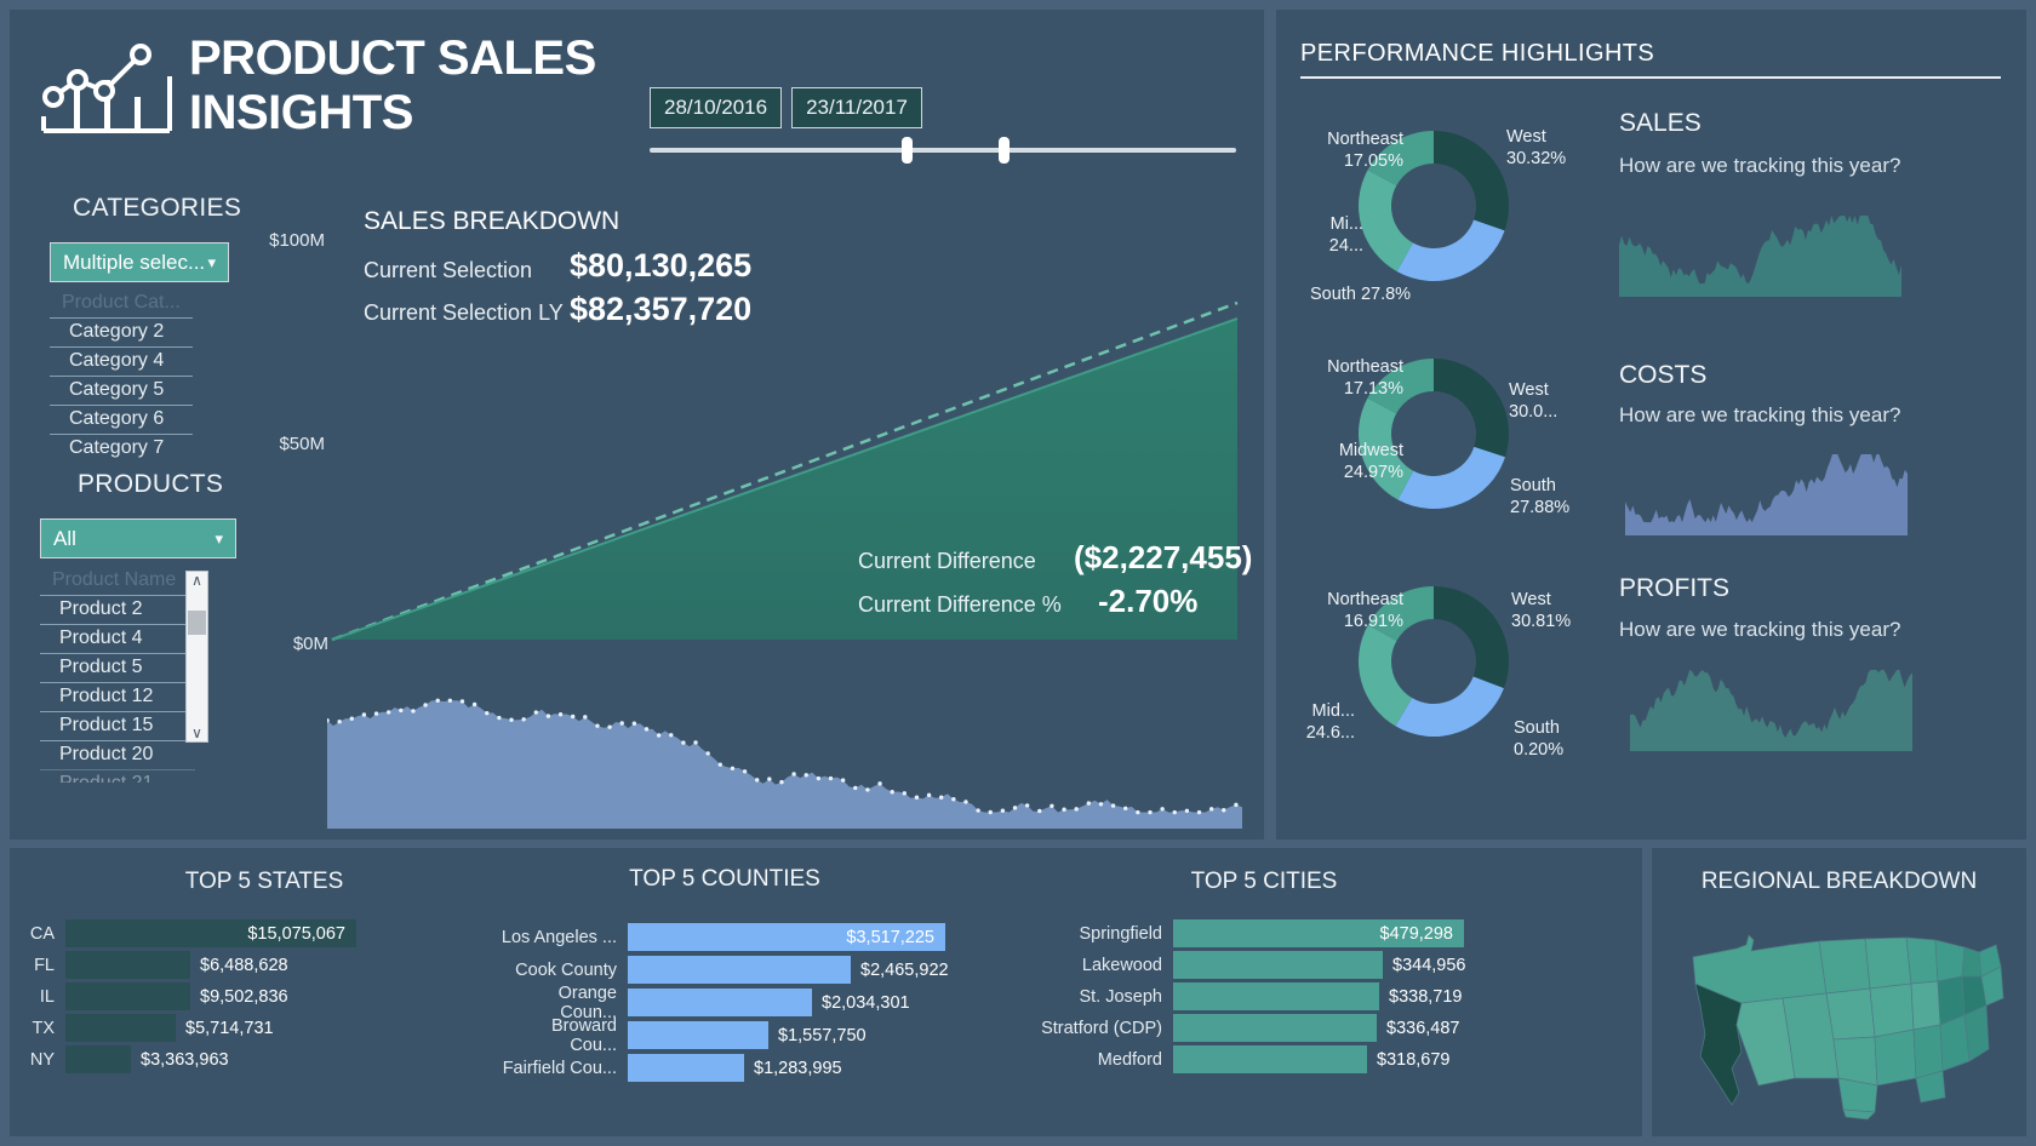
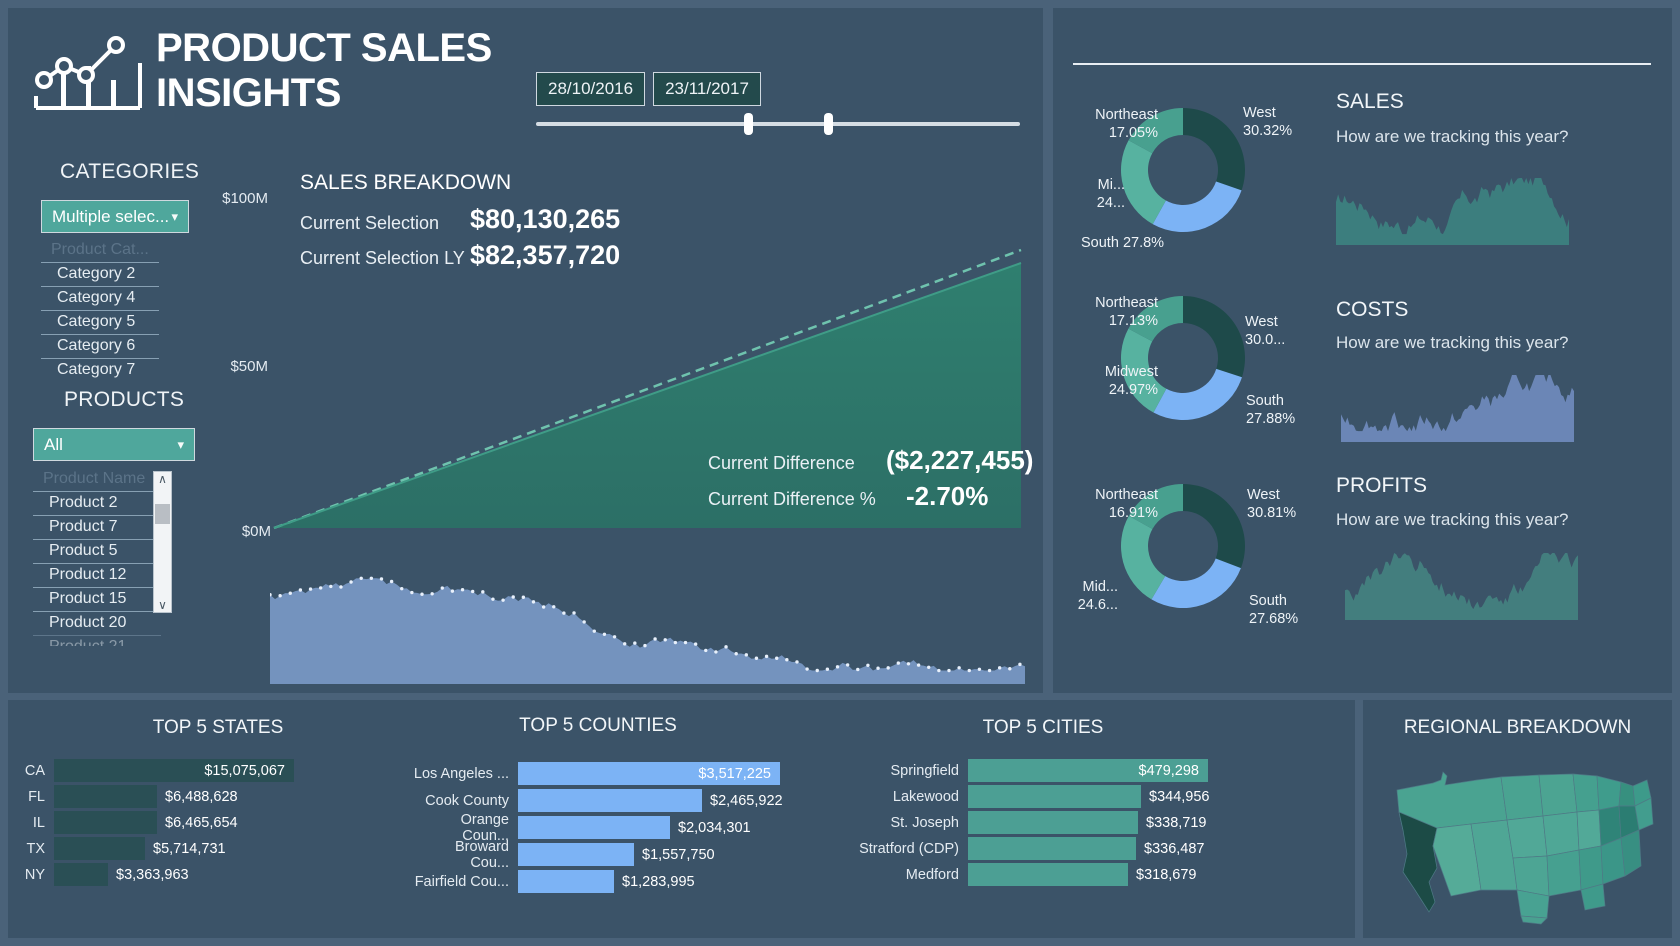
  PRODUCT SALES INSIGHTS
  28/10/2016
  23/11/2017
  CATEGORIES
  Multiple selec...
  ▾
  Product Cat...
  Category 2
  Category 4
  Category 5
  Category 6
  Category 7
  PRODUCTS
  All
  ▾
  Product Name
  Product 2
- Product 4
+ Product 7
  Product 5
  Product 12
  Product 15
  Product 20
  ∧
  ∨
  SALES BREAKDOWN
  Current Selection
  $80,130,265
  Current Selection LY
  $82,357,720
  $100M
  $50M
  $0M
  Current Difference
  ($2,227,455)
  Current Difference %
  -2.70%
- PERFORMANCE HIGHLIGHTS
  Northeast
  17.05%
  West
  30.32%
  Mi...
  24...
  South 27.8%
  Northeast
  17.13%
  West
  30.0...
  Midwest
  24.97%
  South
  27.88%
  Northeast
  16.91%
  West
  30.81%
  Mid...
  24.6...
  South
- 0.20%
+ 27.68%
  SALES
  How are we tracking this year?
  COSTS
  How are we tracking this year?
  PROFITS
  How are we tracking this year?
  TOP 5 STATES
  CA
  $15,075,067
  FL
  $6,488,628
  IL
- $9,502,836
+ $6,465,654
  TX
  $5,714,731
  NY
  $3,363,963
  TOP 5 COUNTIES
  Los Angeles ...
  $3,517,225
  Cook County
  $2,465,922
  Orange Coun...
  $2,034,301
  Broward Cou...
  $1,557,750
  Fairfield Cou...
  $1,283,995
  TOP 5 CITIES
  Springfield
  $479,298
  Lakewood
  $344,956
  St. Joseph
  $338,719
  Stratford (CDP)
  $336,487
  Medford
  $318,679
  REGIONAL BREAKDOWN
